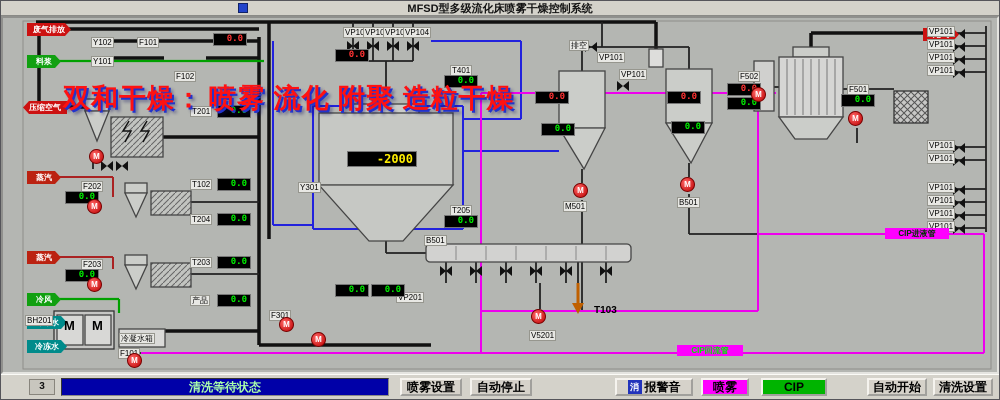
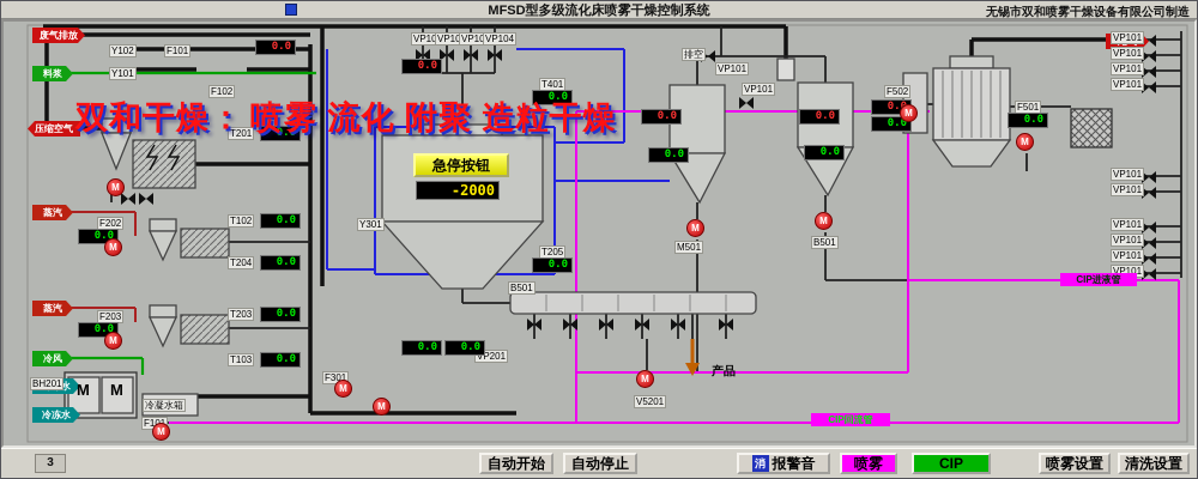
  MFSD型多级流化床喷雾干燥控制系统
+ 无锡市双和喷雾干燥设备有限公司制造
+ 急停按钮
  双和干燥： 喷雾 流化 附聚 造粒干燥
  废气排放
  料浆
  压缩空气
  蒸汽
  蒸汽
  冷风
  冷冻水
  Y102
  F101
  Y101
  F102
  T201
  F202
  T102
  T204
  F203
  T203
- 产品
+ T103
  Y301
  VP104
  T401
  T205
  B501
  VP201
  M501
  B501
  V5201
  F502
  F501
  排空
  VP101
  VP101
- T103
+ 产品
  BH201
  冷凝水箱
  F301
  M
  M
  VP101
  VP101
  VP101
  VP101
  VP101
  VP101
  VP101
  VP101
  VP101
  VP101
  0.0
  0.0
  0.0
  0.0
  0.0
  0.0
  0.0
  0.0
  0.0
  0.0
  0.0
  -2000
  0.0
  0.0
  0.0
  0.0
  0.0
  0.0
  0.0
  0.0
  M
  M
  M
  M
  M
  M
  M
  M
  M
  M
  M
  CIP进液管
  CIP回流管
  3
- 清洗等待状态
- 喷雾设置
+ 自动开始
  自动停止
  消
  报警音
  喷雾
  CIP
- 自动开始
+ 喷雾设置
  清洗设置
